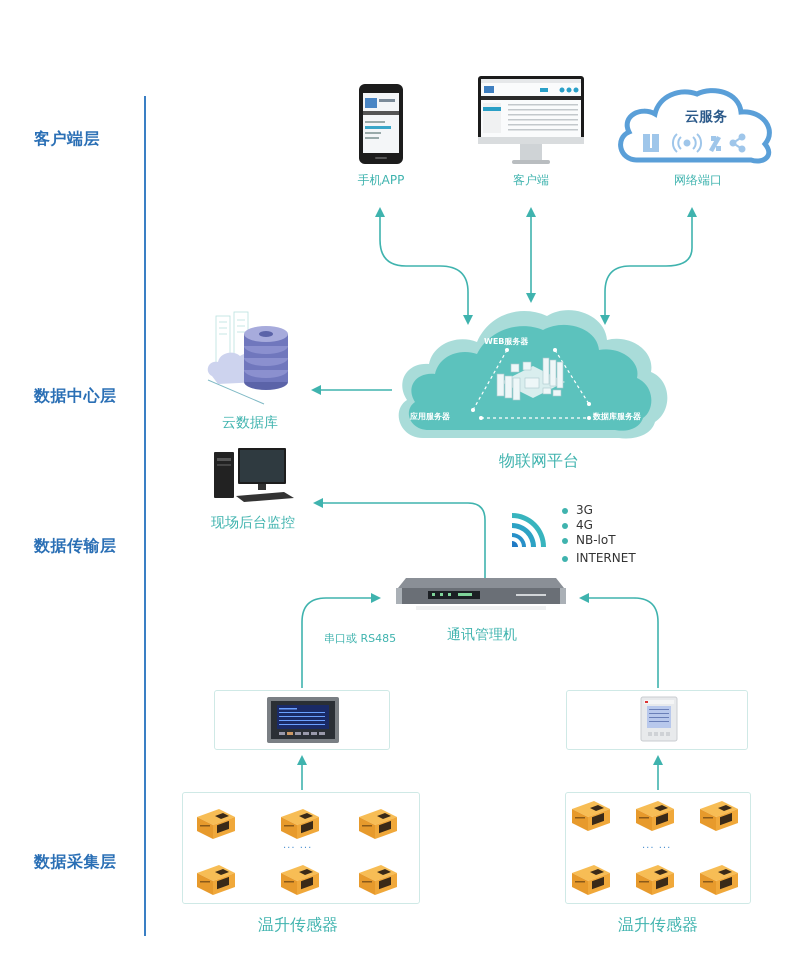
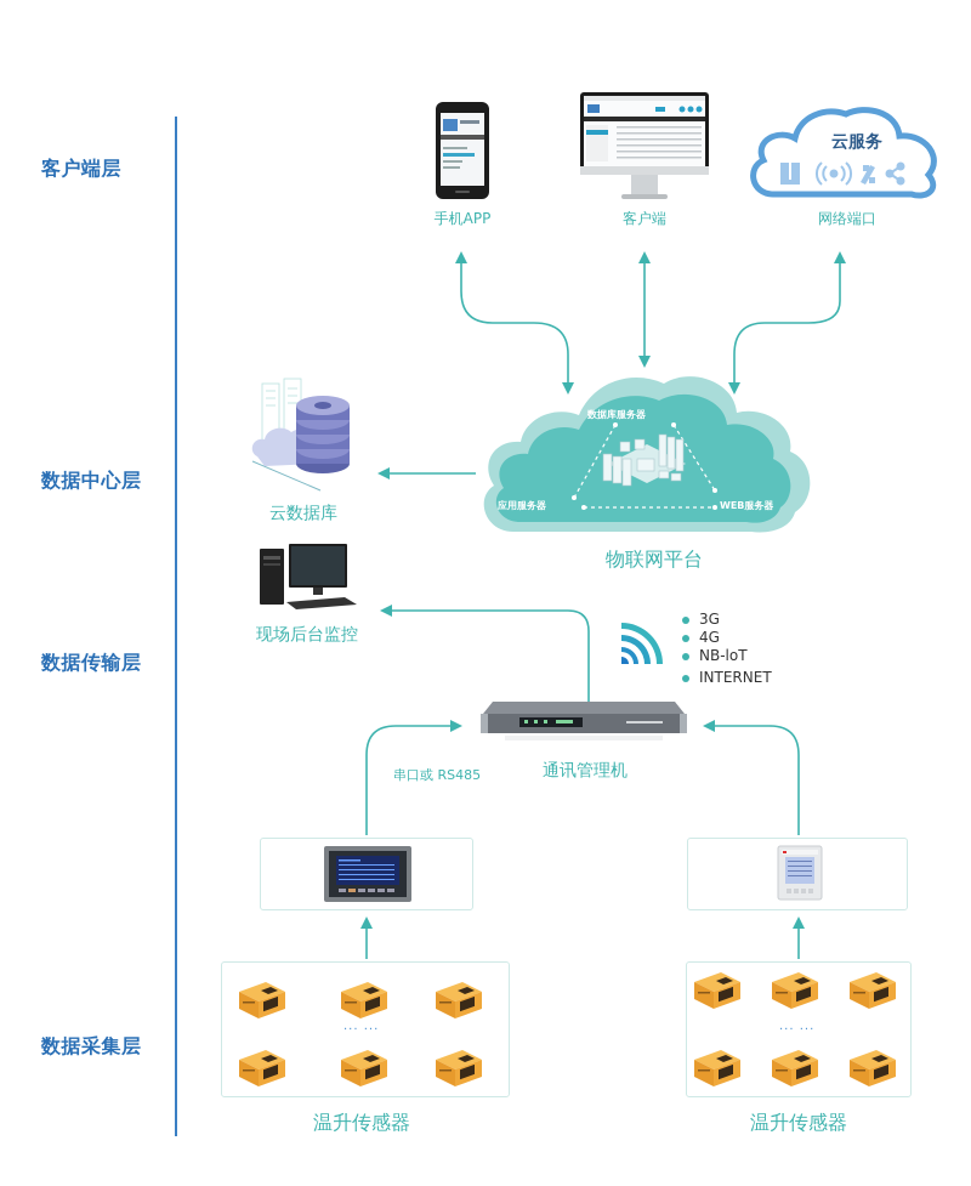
  客户端层
  数据中心层
  数据传输层
  数据采集层
  手机APP
  客户端
  云服务
  网络端口
- WEB服务器
+ 数据库服务器
  应用服务器
- 数据库服务器
+ WEB服务器
  物联网平台
  云数据库
  现场后台监控
  3G
  4G
  NB-loT
  INTERNET
  通讯管理机
  串口或 RS485
  ··· ···
  温升传感器
  ··· ···
  温升传感器
